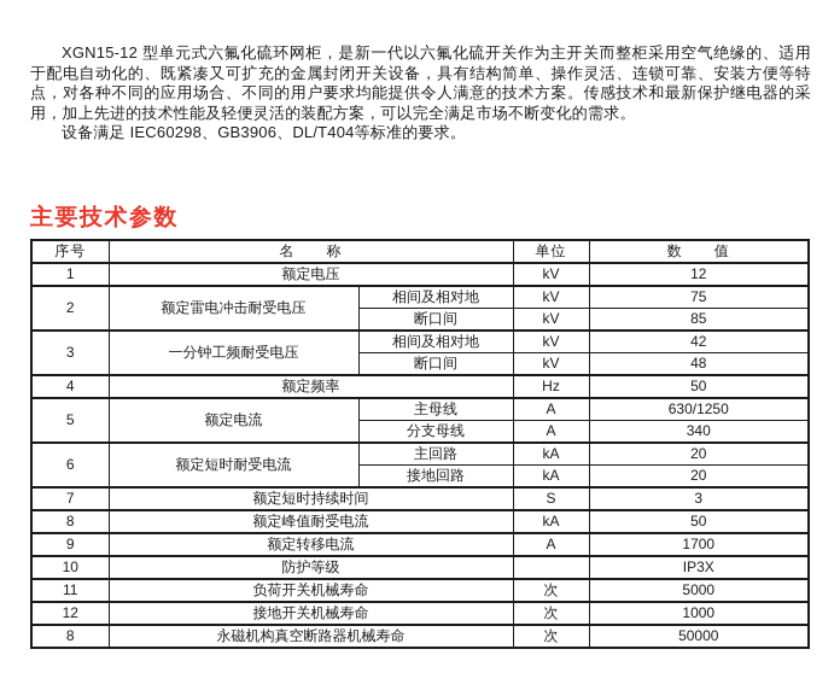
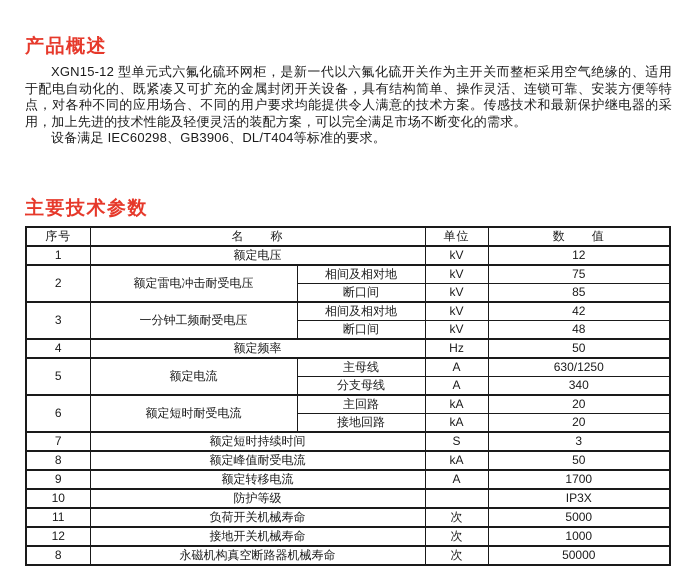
+ 产品概述
  XGN15-12 型单元式六氟化硫环网柜，是新一代以六氟化硫开关作为主开关而整柜采用空气绝缘的、适用于配电自动化的、既紧凑又可扩充的金属封闭开关设备，具有结构简单、操作灵活、连锁可靠、安装方便等特点，对各种不同的应用场合、不同的用户要求均能提供令人满意的技术方案。传感技术和最新保护继电器的采用，加上先进的技术性能及轻便灵活的装配方案，可以完全满足市场不断变化的需求。
  设备满足 IEC60298、GB3906、DL/T404等标准的要求。
  主要技术参数
  序号	名 称	单位	数 值
  1	额定电压	kV	12
  2	额定雷电冲击耐受电压	相间及相对地	kV	75
  断口间	kV	85
  3	一分钟工频耐受电压	相间及相对地	kV	42
  断口间	kV	48
  4	额定频率	Hz	50
  5	额定电流	主母线	A	630/1250
  分支母线	A	340
  6	额定短时耐受电流	主回路	kA	20
  接地回路	kA	20
  7	额定短时持续时间	S	3
  8	额定峰值耐受电流	kA	50
  9	额定转移电流	A	1700
  10	防护等级		IP3X
  11	负荷开关机械寿命	次	5000
  12	接地开关机械寿命	次	1000
  8	永磁机构真空断路器机械寿命	次	50000
